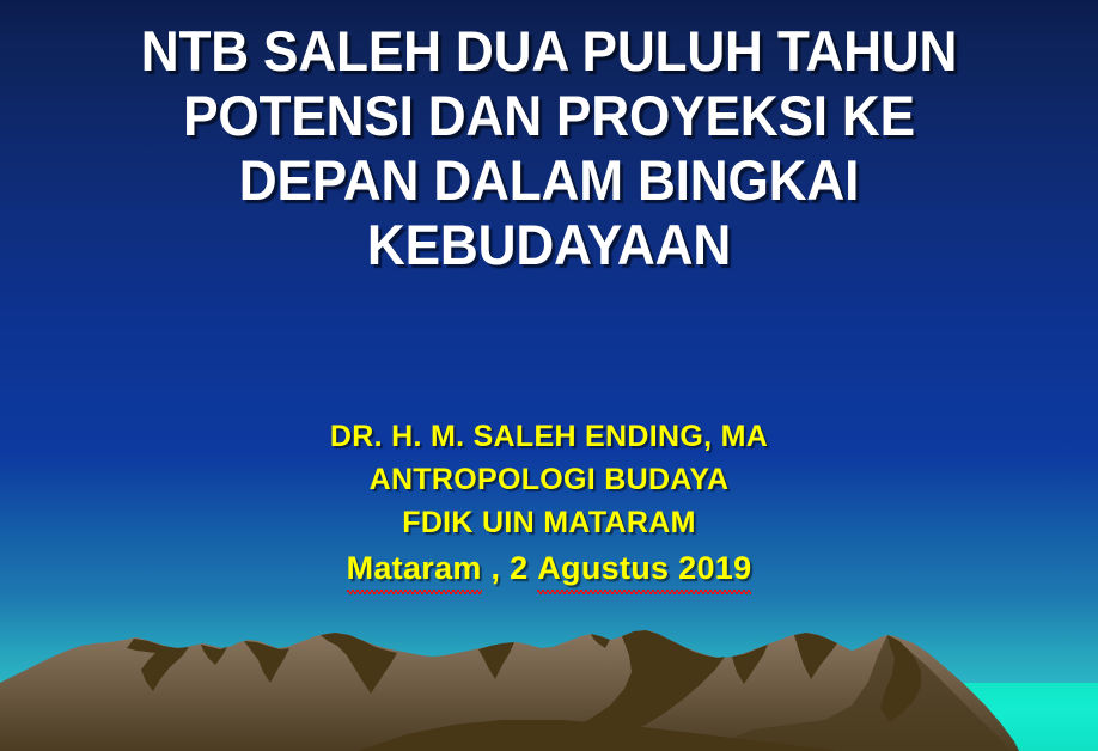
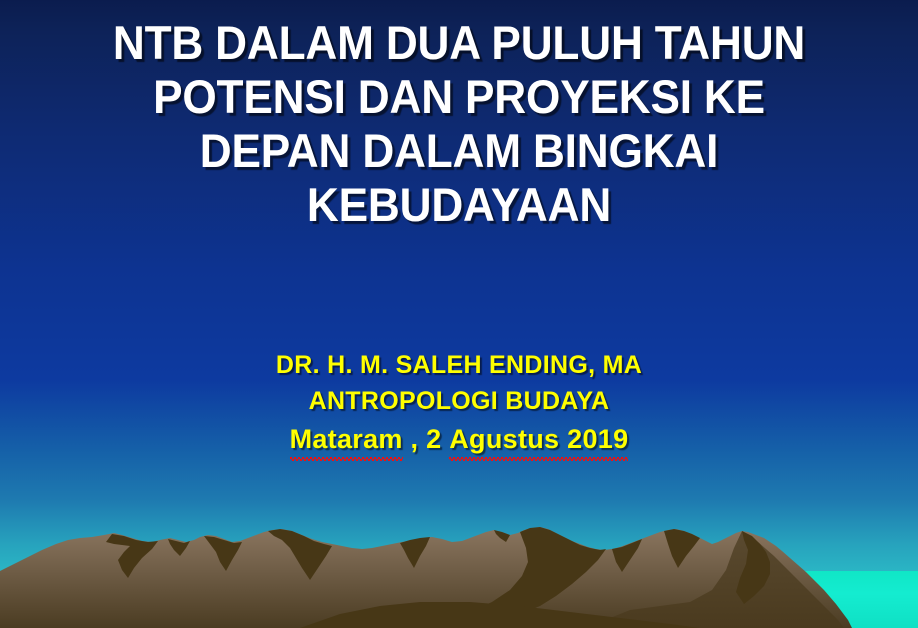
- NTB SALEH DUA PULUH TAHUN
+ NTB DALAM DUA PULUH TAHUN
  POTENSI DAN PROYEKSI KE
  DEPAN DALAM BINGKAI
  KEBUDAYAAN
  DR. H. M. SALEH ENDING, MA
  ANTROPOLOGI BUDAYA
- FDIK UIN MATARAM
  Mataram , 2 Agustus 2019
